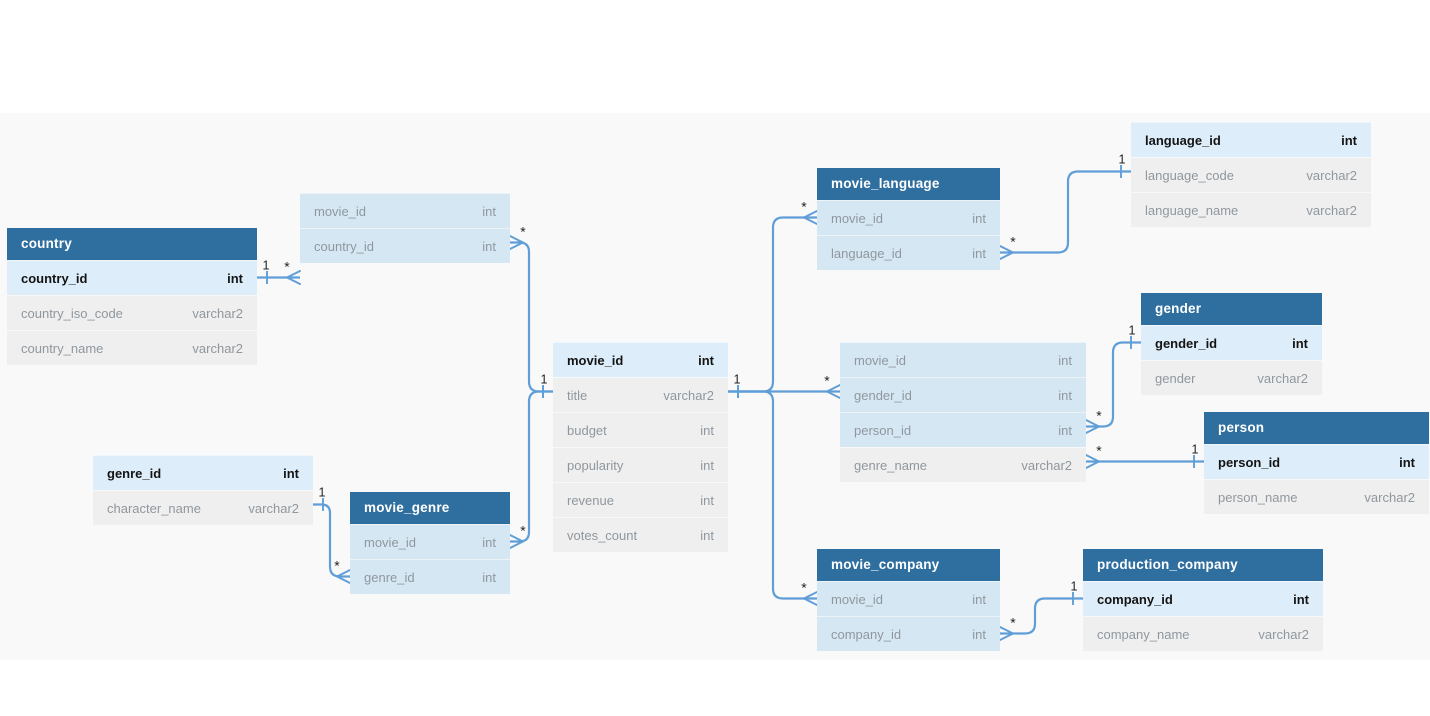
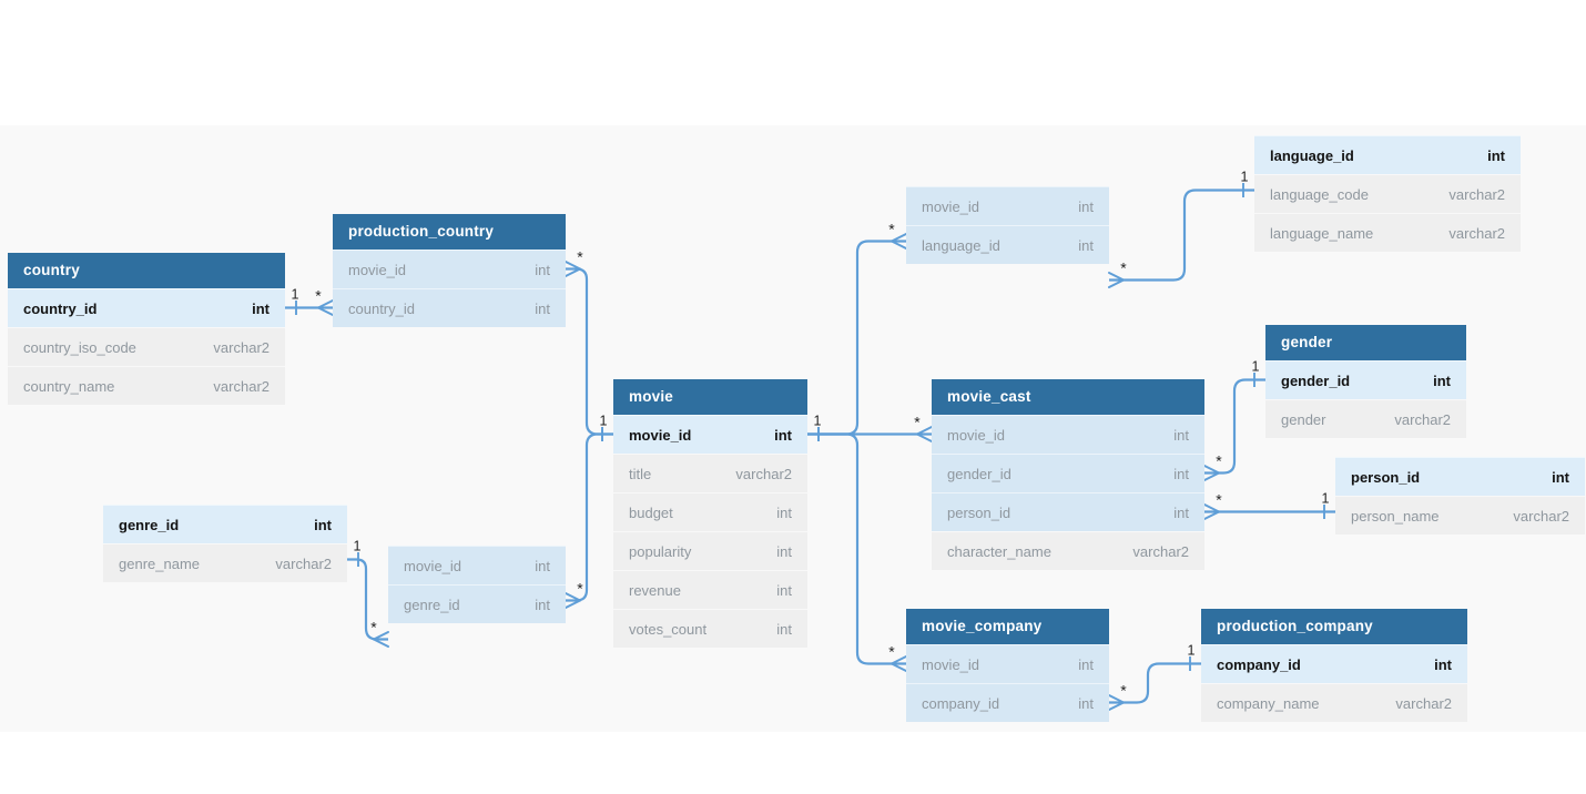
  1
  *
  1
  *
  *
  *
  1
  *
  *
  1
  *
  1
  *
  1
  *
  1
  *
  1
  *
  country
  country_id
  int
  country_iso_code
  varchar2
  country_name
  varchar2
+ production_country
  movie_id
  int
  country_id
  int
+ movie
  movie_id
  int
  title
  varchar2
  budget
  int
  popularity
  int
  revenue
  int
  votes_count
  int
- movie_language
  movie_id
  int
  language_id
  int
  language_id
  int
  language_code
  varchar2
  language_name
  varchar2
  gender
  gender_id
  int
  gender
  varchar2
+ movie_cast
  movie_id
  int
  gender_id
  int
  person_id
  int
- genre_name
+ character_name
  varchar2
- person
  person_id
  int
  person_name
  varchar2
  genre_id
  int
- character_name
+ genre_name
  varchar2
- movie_genre
  movie_id
  int
  genre_id
  int
  movie_company
  movie_id
  int
  company_id
  int
  production_company
  company_id
  int
  company_name
  varchar2
